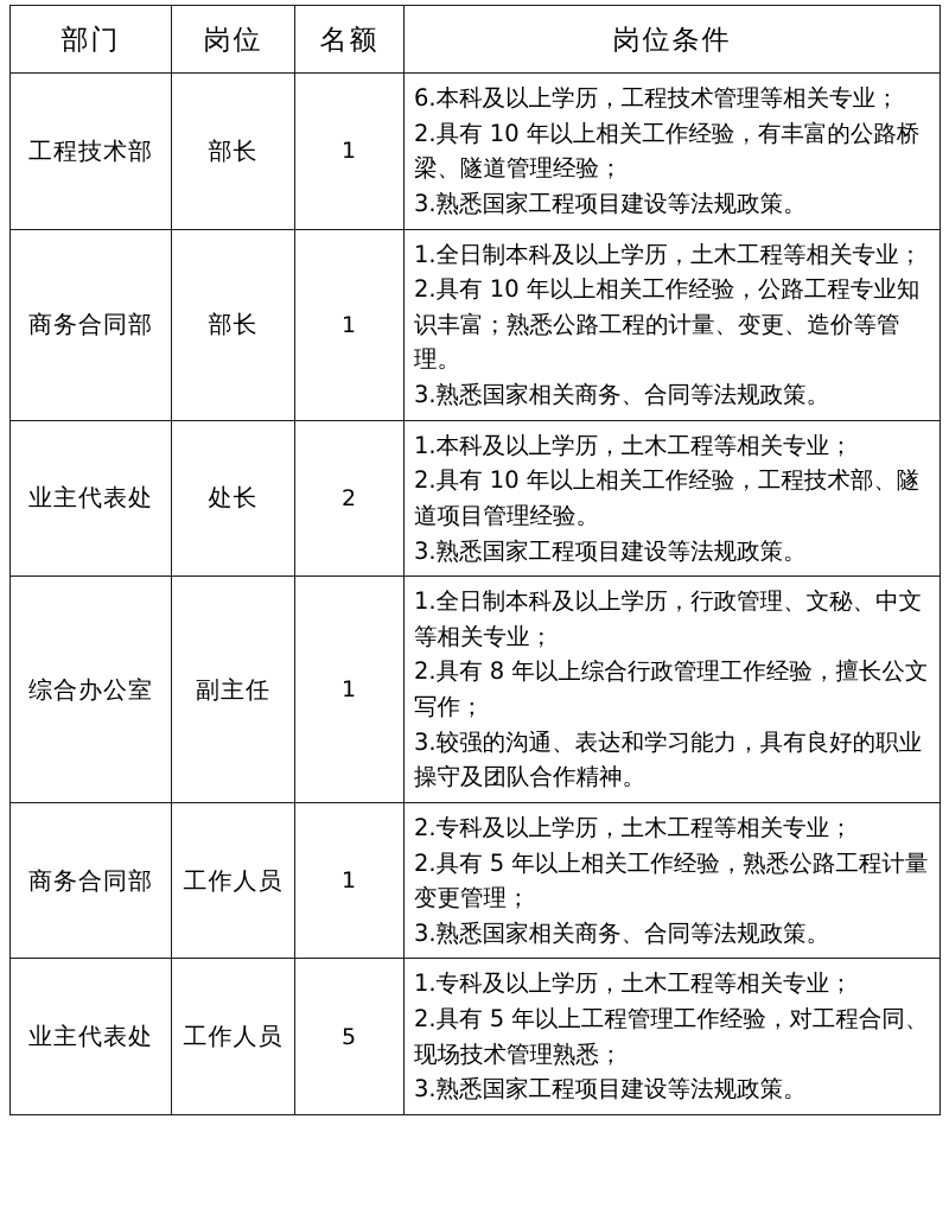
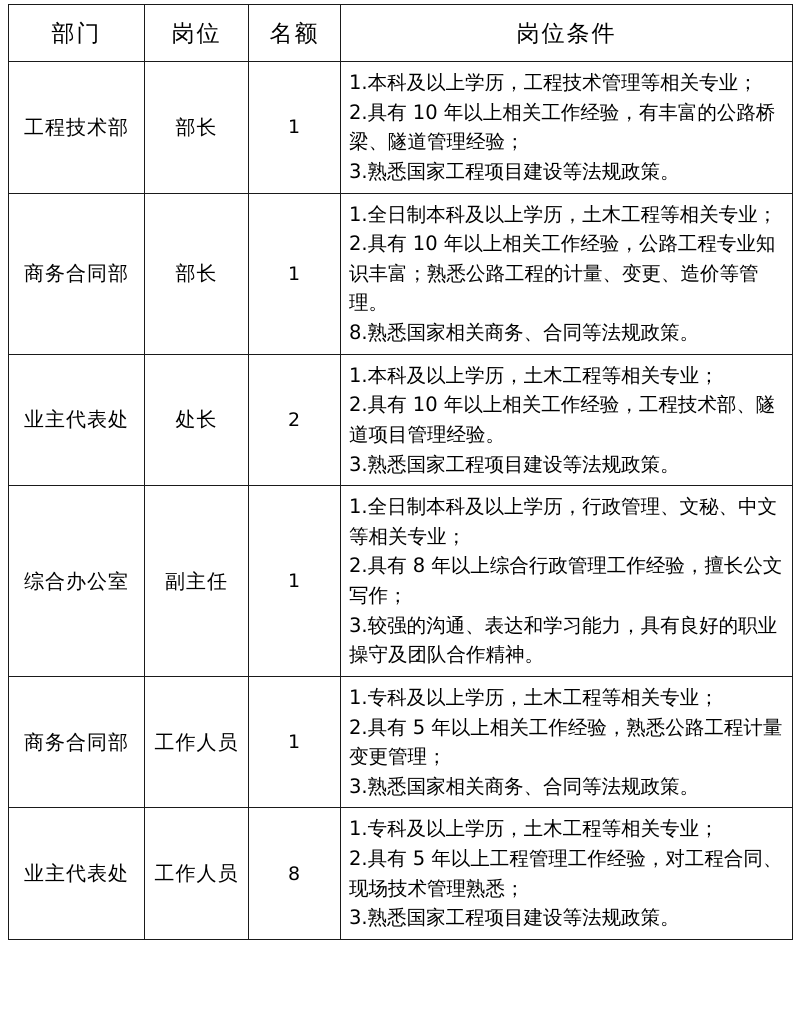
  部门	岗位	名额	岗位条件
- 工程技术部	部长	1	6.本科及以上学历，工程技术管理等相关专业； 2.具有 10 年以上相关工作经验，有丰富的公路桥梁、隧道管理经验； 3.熟悉国家工程项目建设等法规政策。
+ 工程技术部	部长	1	1.本科及以上学历，工程技术管理等相关专业； 2.具有 10 年以上相关工作经验，有丰富的公路桥梁、隧道管理经验； 3.熟悉国家工程项目建设等法规政策。
- 商务合同部	部长	1	1.全日制本科及以上学历，土木工程等相关专业； 2.具有 10 年以上相关工作经验，公路工程专业知识丰富；熟悉公路工程的计量、变更、造价等管理。 3.熟悉国家相关商务、合同等法规政策。
+ 商务合同部	部长	1	1.全日制本科及以上学历，土木工程等相关专业； 2.具有 10 年以上相关工作经验，公路工程专业知识丰富；熟悉公路工程的计量、变更、造价等管理。 8.熟悉国家相关商务、合同等法规政策。
  业主代表处	处长	2	1.本科及以上学历，土木工程等相关专业； 2.具有 10 年以上相关工作经验，工程技术部、隧道项目管理经验。 3.熟悉国家工程项目建设等法规政策。
  综合办公室	副主任	1	1.全日制本科及以上学历，行政管理、文秘、中文等相关专业； 2.具有 8 年以上综合行政管理工作经验，擅长公文写作； 3.较强的沟通、表达和学习能力，具有良好的职业操守及团队合作精神。
- 商务合同部	工作人员	1	2.专科及以上学历，土木工程等相关专业； 2.具有 5 年以上相关工作经验，熟悉公路工程计量变更管理； 3.熟悉国家相关商务、合同等法规政策。
+ 商务合同部	工作人员	1	1.专科及以上学历，土木工程等相关专业； 2.具有 5 年以上相关工作经验，熟悉公路工程计量变更管理； 3.熟悉国家相关商务、合同等法规政策。
- 业主代表处	工作人员	5	1.专科及以上学历，土木工程等相关专业； 2.具有 5 年以上工程管理工作经验，对工程合同、现场技术管理熟悉； 3.熟悉国家工程项目建设等法规政策。
+ 业主代表处	工作人员	8	1.专科及以上学历，土木工程等相关专业； 2.具有 5 年以上工程管理工作经验，对工程合同、现场技术管理熟悉； 3.熟悉国家工程项目建设等法规政策。
